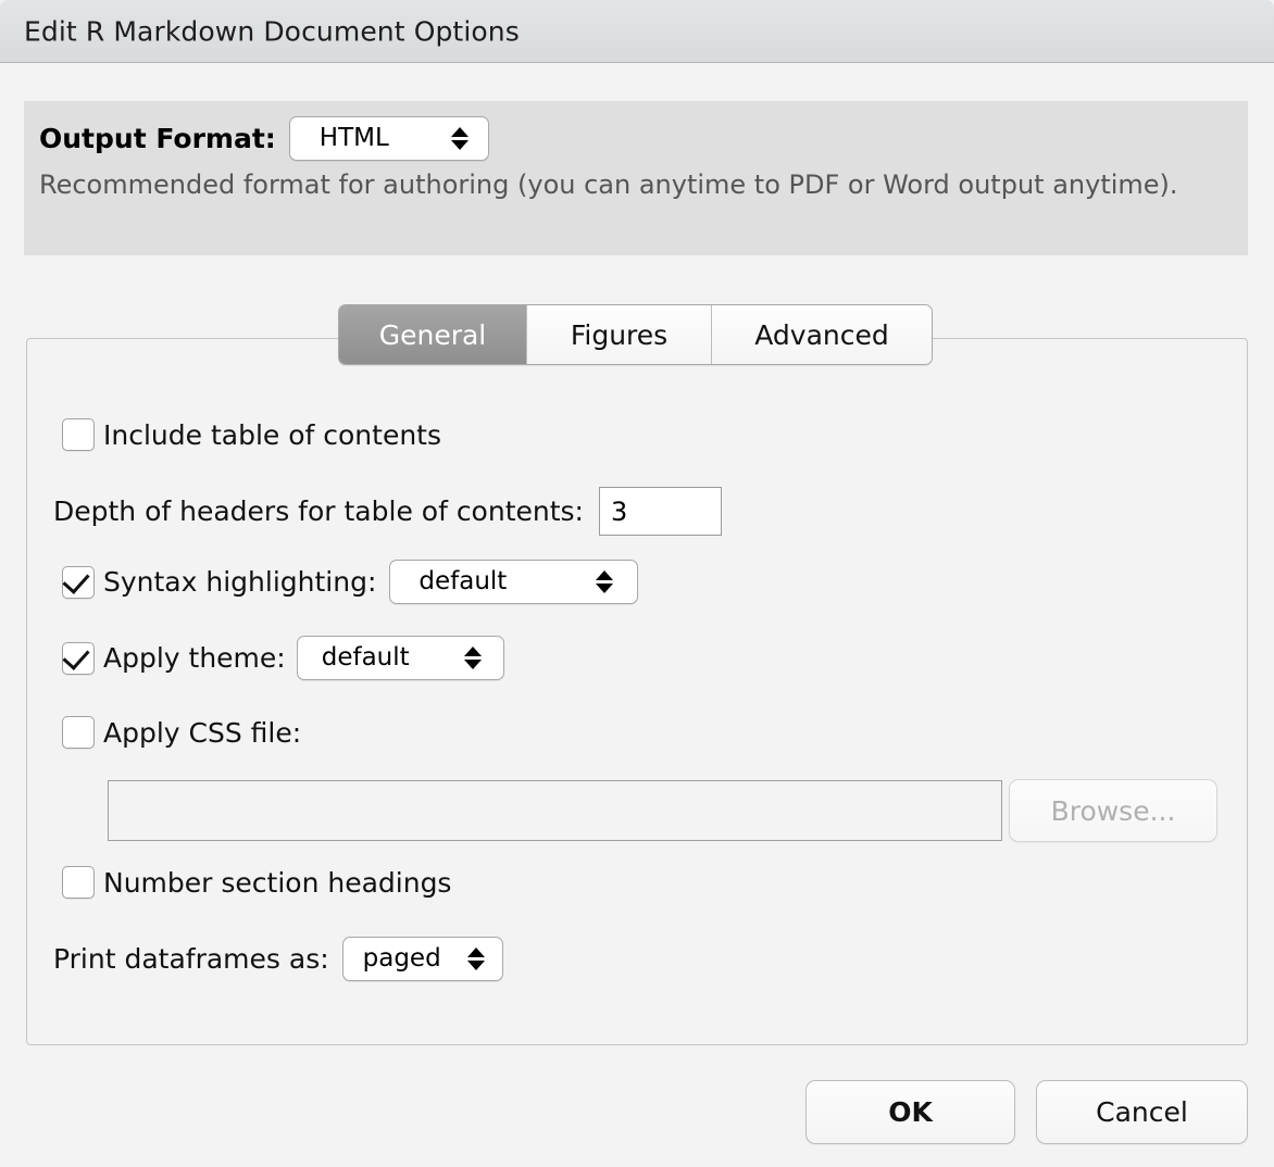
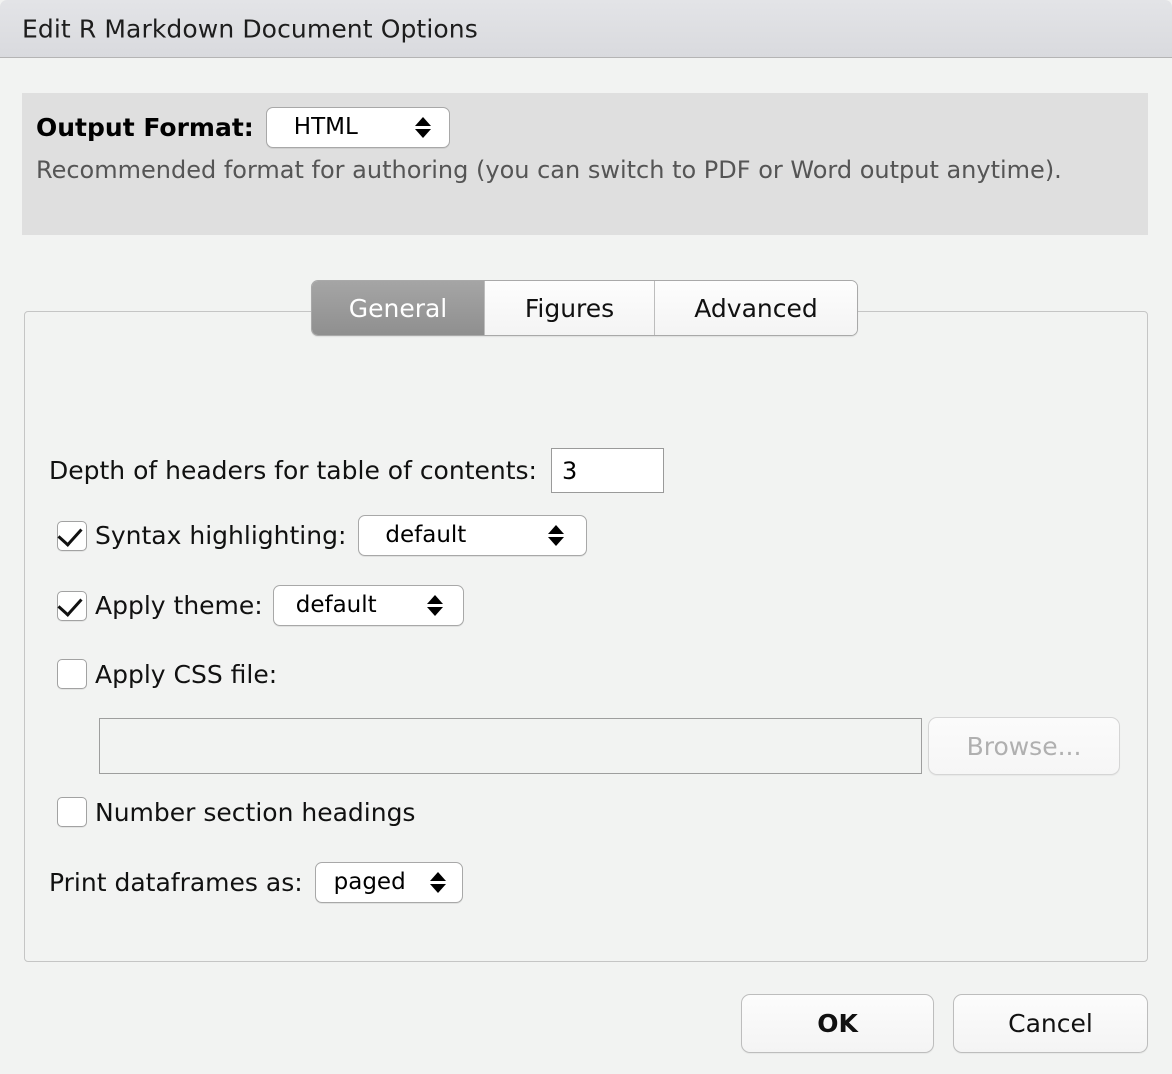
  Edit R Markdown Document Options
  Output Format:
  HTML
- Recommended format for authoring (you can anytime to PDF or Word output anytime).
+ Recommended format for authoring (you can switch to PDF or Word output anytime).
  General
  Figures
  Advanced
- Include table of contents
  Depth of headers for table of contents:
  3
  Syntax highlighting:
  default
  Apply theme:
  default
  Apply CSS file:
  Browse...
  Number section headings
  Print dataframes as:
  paged
  OK
  Cancel
